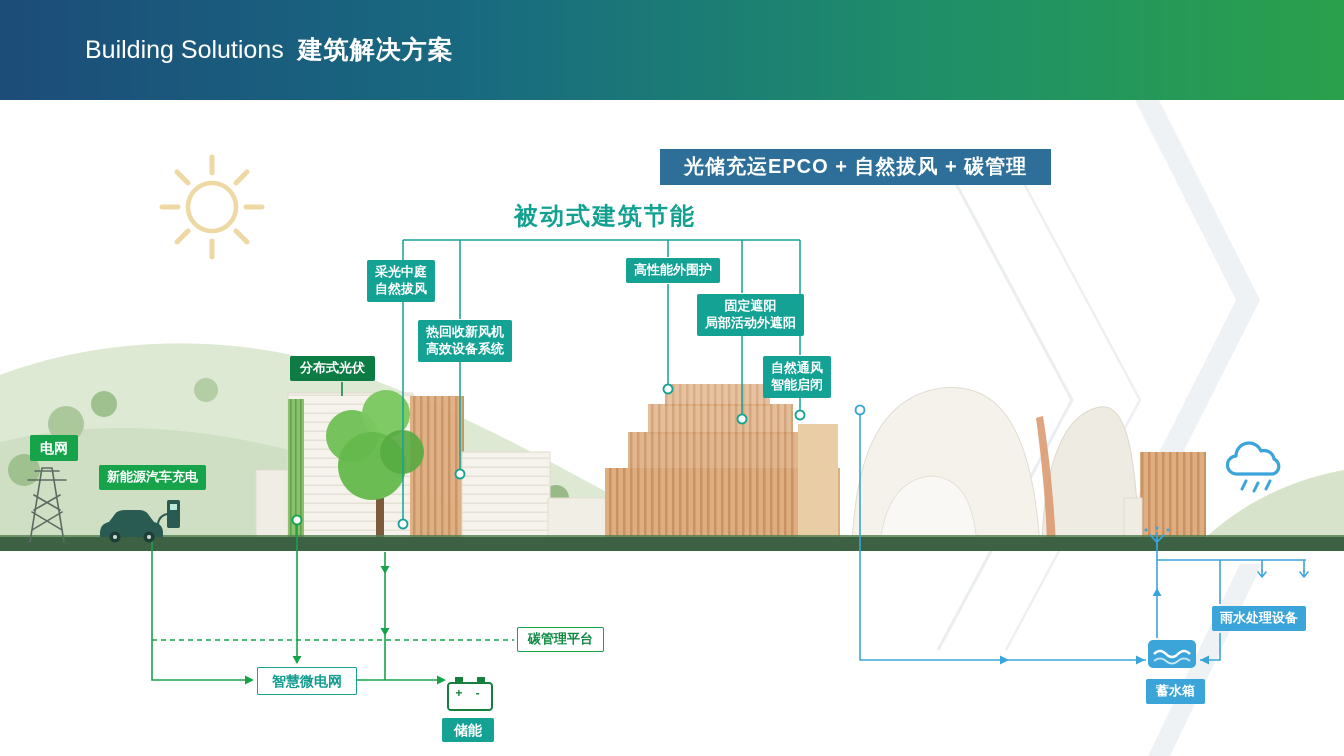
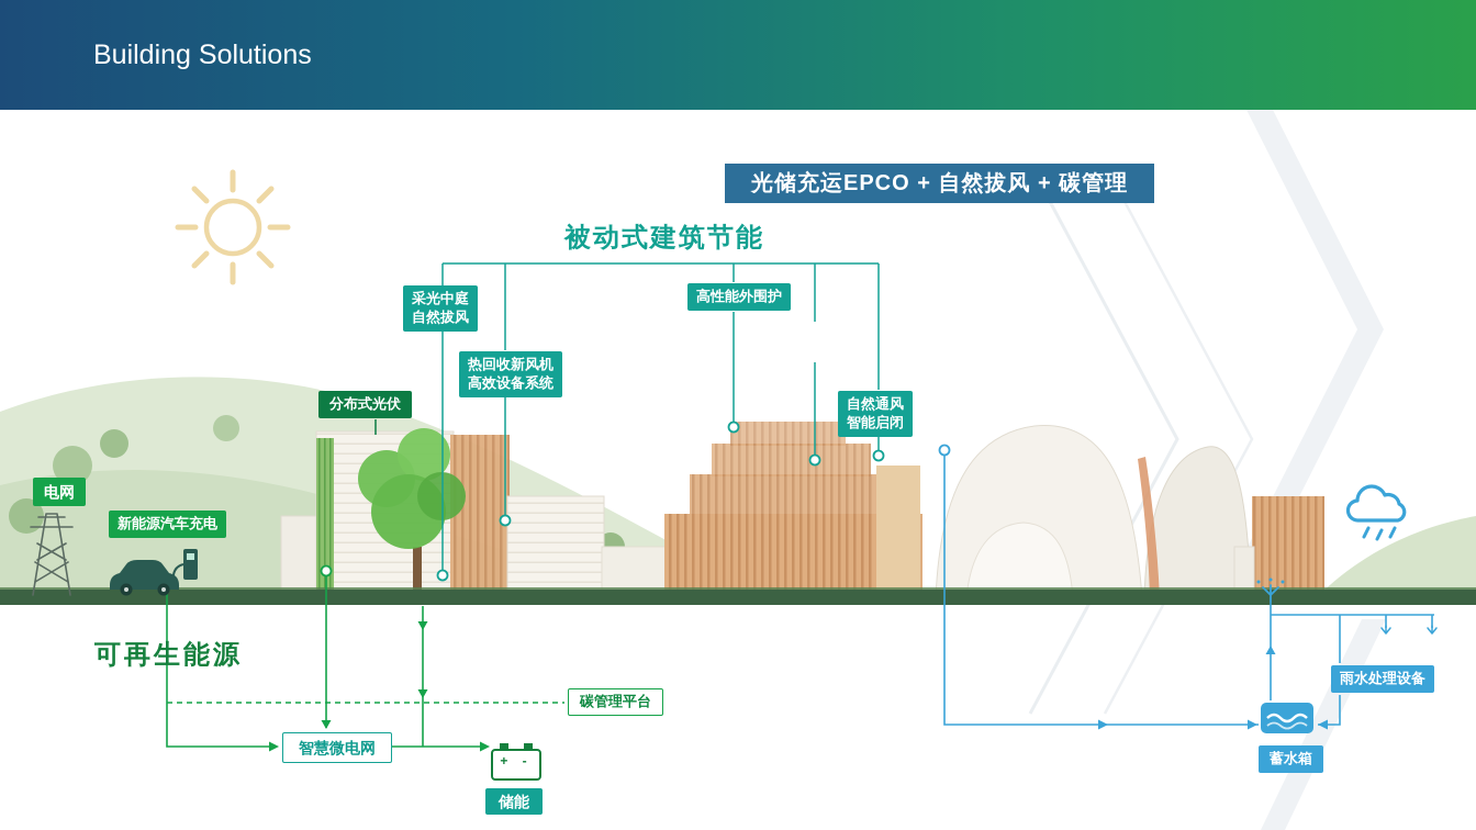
  Building Solutions
- 建筑解决方案
  光储充运EPCO + 自然拔风 + 碳管理
  被动式建筑节能
  采光中庭
  自然拔风
  热回收新风机
  高效设备系统
  高性能外围护
- 固定遮阳
- 局部活动外遮阳
  自然通风
  智能启闭
  分布式光伏
  电网
  新能源汽车充电
+ 可再生能源
  智慧微电网
  碳管理平台
  + -
  储能
  雨水处理设备
  蓄水箱
